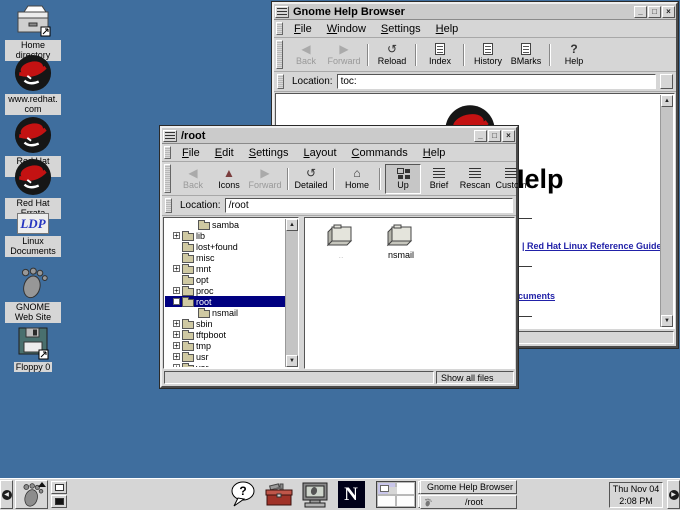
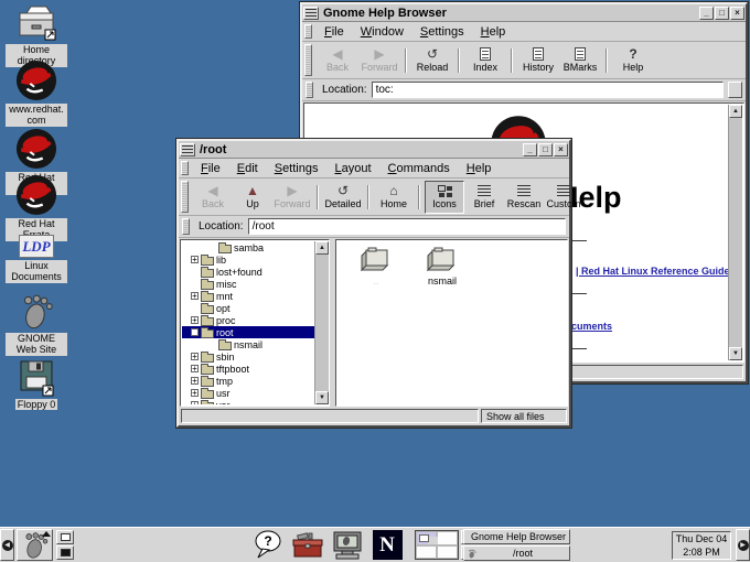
  Home direory
  www.redhat.com
  LDP
  Linux Documents
  GNOME Web Site
  Floppy 0
  Gnome Help Browser
  _
  □
  ×
  File
  Window
  Settings
  Help
  ◀
  Back
  ▶
  Forward
  ↺
  Reload
  Index
  History
  BMarks
  ?
  Help
  Location:
  toc:
  elp
  | Red Hat Linux Reference Guid
  cuments
  /root
  _
  □
  ×
  File
  Edit
  Settings
  Layout
  Commands
  Help
  ◀
  Back
  ▲
- Icons
+ Up
  ▶
  Forward
  ↺
  Detailed
  ⌂
  Home
- Up
+ Icons
  Brief
  Rescan
  Custom
  Location:
  /root
  samba
  +
  lib
  lost+found
  misc
  +
  mnt
  opt
  +
  proc
  -
  root
  nsmail
  +
  sbin
  +
  tftpboot
  +
  tmp
  +
  usr
  ..
  nsmail
  Show all files
  ?
  N
  Gnome Help Browser
  /root
- Thu Nov 04
+ Thu Dec 04
  2:08 PM
